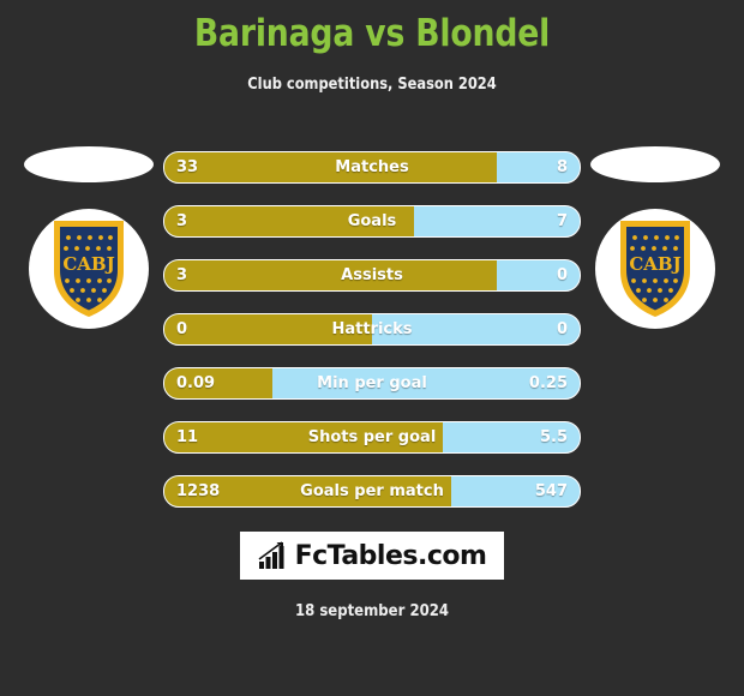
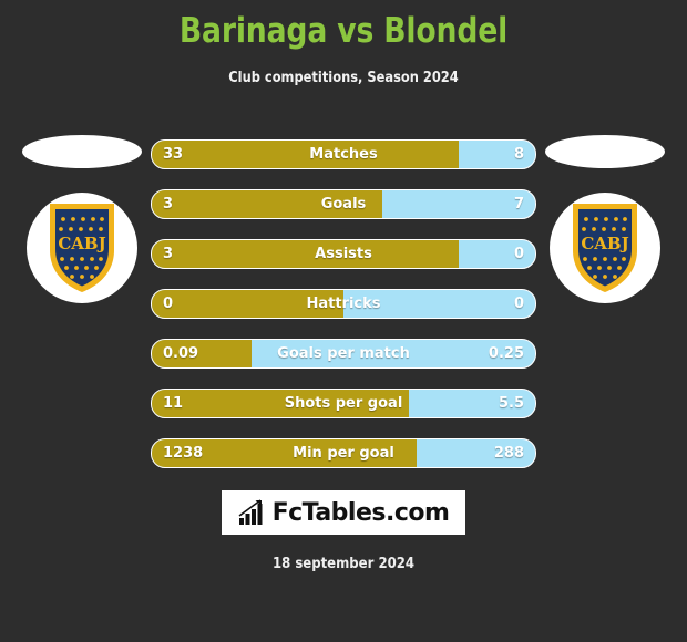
  Barinaga vs Blondel
  Club competitions, Season 2024
  CABJ
  CABJ
  33
  Matches
  8
  3
  Goals
  7
  3
  Assists
  0
  0
  Hattricks
  0
  0.09
- Min per goal
+ Goals per match
  0.25
  11
  Shots per goal
  5.5
  1238
- Goals per match
+ Min per goal
- 547
+ 288
  FcTables.com
  18 september 2024
